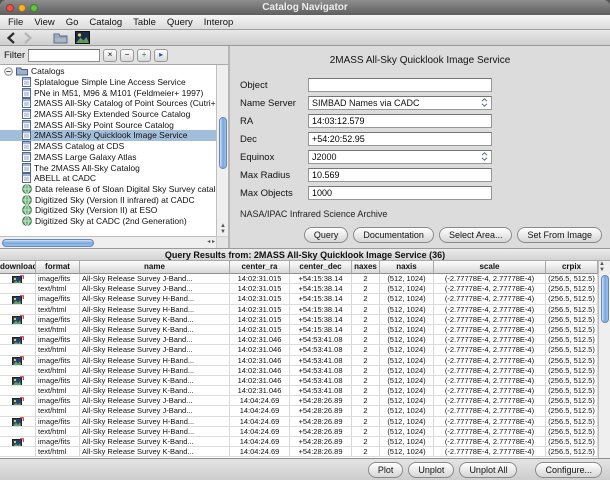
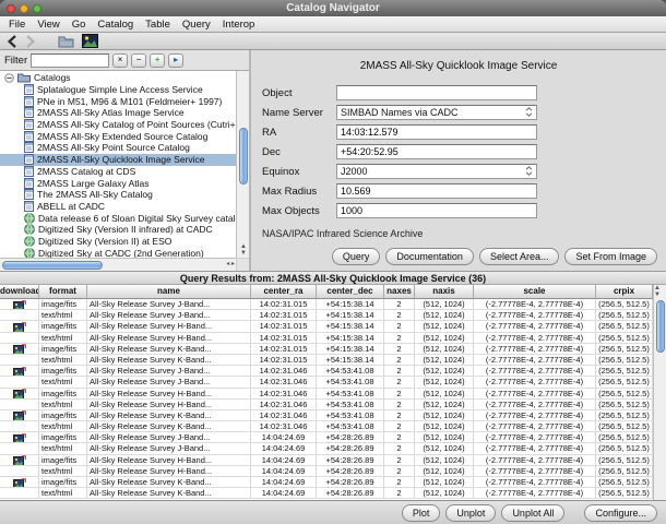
  Catalog Navigator
  File
  View
  Go
  Catalog
  Table
  Query
  Interop
  Filter
  ×
  −
  +
  ▸
  Catalogs
  Splatalogue Simple Line Access Service
  PNe in M51, M96 & M101 (Feldmeier+ 1997)
+ 2MASS All-Sky Atlas Image Service
  2MASS All-Sky Catalog of Point Sources (Cutri+
  2MASS All-Sky Extended Source Catalog
  2MASS All-Sky Point Source Catalog
  2MASS All-Sky Quicklook Image Service
  2MASS Catalog at CDS
  2MASS Large Galaxy Atlas
  The 2MASS All-Sky Catalog
  ABELL at CADC
  Data release 6 of Sloan Digital Sky Survey catal
  Digitized Sky (Version II infrared) at CADC
  Digitized Sky (Version II) at ESO
  Digitized Sky at CADC (2nd Generation)
  2MASS All-Sky Quicklook Image Service
  Object
  Name Server
  SIMBAD Names via CADC
  RA
  14:03:12.579
  Dec
  +54:20:52.95
  Equinox
  J2000
  Max Radius
  10.569
  Max Objects
  1000
  NASA/IPAC Infrared Science Archive
  Query
  Documentation
  Select Area...
  Set From Image
  Query Results from: 2MASS All-Sky Quicklook Image Service (36)
  download
  format
  name
  center_ra
  center_dec
  naxes
  naxis
  scale
  crpix
  image/fits
  All-Sky Release Survey J-Band...
  14:02:31.015
  +54:15:38.14
  2
  (512, 1024)
  (-2.77778E-4, 2.77778E-4)
  (256.5, 512.5)
  text/html
  All-Sky Release Survey J-Band...
  14:02:31.015
  +54:15:38.14
  2
  (512, 1024)
  (-2.77778E-4, 2.77778E-4)
  (256.5, 512.5)
  image/fits
  All-Sky Release Survey H-Band...
  14:02:31.015
  +54:15:38.14
  2
  (512, 1024)
  (-2.77778E-4, 2.77778E-4)
  (256.5, 512.5)
  text/html
  All-Sky Release Survey H-Band...
  14:02:31.015
  +54:15:38.14
  2
  (512, 1024)
  (-2.77778E-4, 2.77778E-4)
  (256.5, 512.5)
  image/fits
  All-Sky Release Survey K-Band...
  14:02:31.015
  +54:15:38.14
  2
  (512, 1024)
  (-2.77778E-4, 2.77778E-4)
  (256.5, 512.5)
  text/html
  All-Sky Release Survey K-Band...
  14:02:31.015
  +54:15:38.14
  2
  (512, 1024)
  (-2.77778E-4, 2.77778E-4)
  (256.5, 512.5)
  image/fits
  All-Sky Release Survey J-Band...
  14:02:31.046
  +54:53:41.08
  2
  (512, 1024)
  (-2.77778E-4, 2.77778E-4)
  (256.5, 512.5)
  text/html
  All-Sky Release Survey J-Band...
  14:02:31.046
  +54:53:41.08
  2
  (512, 1024)
  (-2.77778E-4, 2.77778E-4)
  (256.5, 512.5)
  image/fits
  All-Sky Release Survey H-Band...
  14:02:31.046
  +54:53:41.08
  2
  (512, 1024)
  (-2.77778E-4, 2.77778E-4)
  (256.5, 512.5)
  text/html
  All-Sky Release Survey H-Band...
  14:02:31.046
  +54:53:41.08
  2
  (512, 1024)
  (-2.77778E-4, 2.77778E-4)
  (256.5, 512.5)
  image/fits
  All-Sky Release Survey K-Band...
  14:02:31.046
  +54:53:41.08
  2
  (512, 1024)
  (-2.77778E-4, 2.77778E-4)
  (256.5, 512.5)
  text/html
  All-Sky Release Survey K-Band...
  14:02:31.046
  +54:53:41.08
  2
  (512, 1024)
  (-2.77778E-4, 2.77778E-4)
  (256.5, 512.5)
  image/fits
  All-Sky Release Survey J-Band...
  14:04:24.69
  +54:28:26.89
  2
  (512, 1024)
  (-2.77778E-4, 2.77778E-4)
  (256.5, 512.5)
  text/html
  All-Sky Release Survey J-Band...
  14:04:24.69
  +54:28:26.89
  2
  (512, 1024)
  (-2.77778E-4, 2.77778E-4)
  (256.5, 512.5)
  image/fits
  All-Sky Release Survey H-Band...
  14:04:24.69
  +54:28:26.89
  2
  (512, 1024)
  (-2.77778E-4, 2.77778E-4)
  (256.5, 512.5)
  text/html
  All-Sky Release Survey H-Band...
  14:04:24.69
  +54:28:26.89
  2
  (512, 1024)
  (-2.77778E-4, 2.77778E-4)
  (256.5, 512.5)
  image/fits
  All-Sky Release Survey K-Band...
  14:04:24.69
  +54:28:26.89
  2
  (512, 1024)
  (-2.77778E-4, 2.77778E-4)
  (256.5, 512.5)
  text/html
  All-Sky Release Survey K-Band...
  14:04:24.69
  +54:28:26.89
  2
  (512, 1024)
  (-2.77778E-4, 2.77778E-4)
  (256.5, 512.5)
  Plot
  Unplot
  Unplot All
  Configure...
